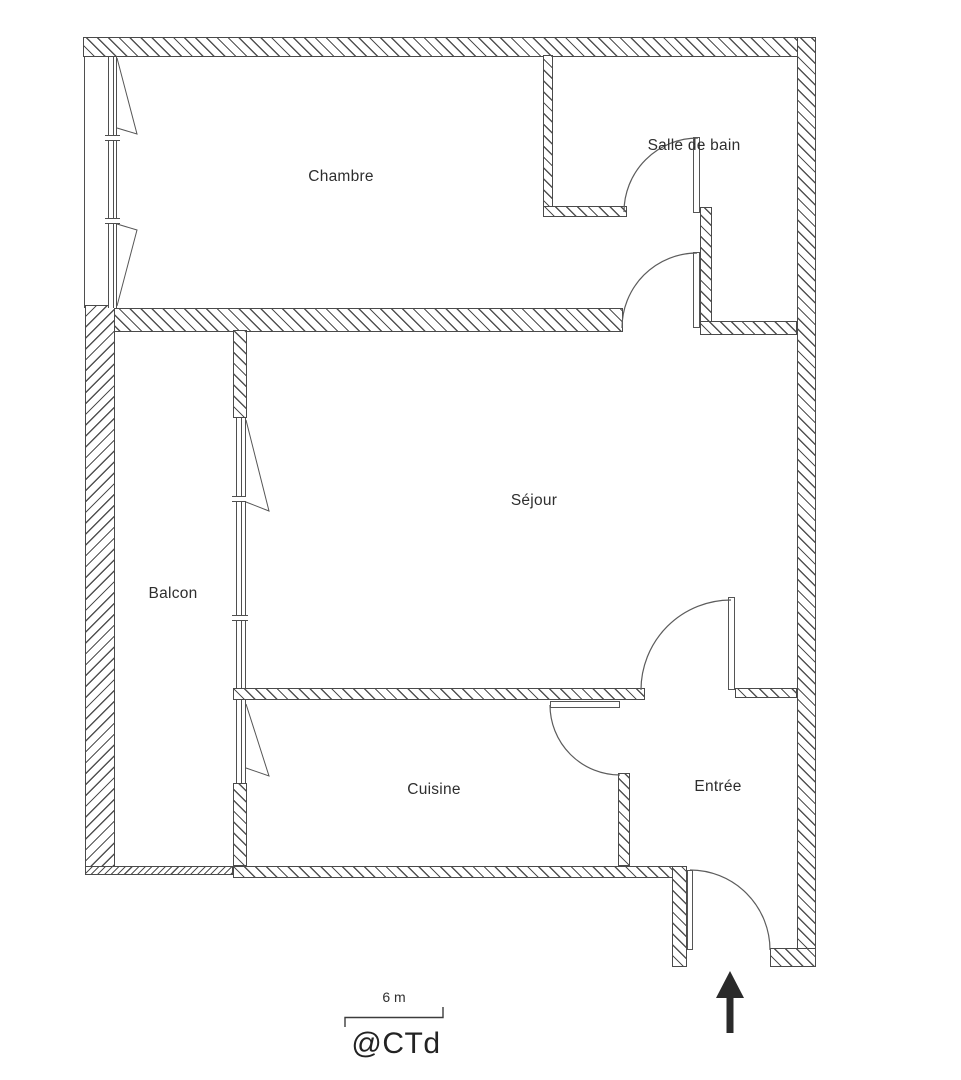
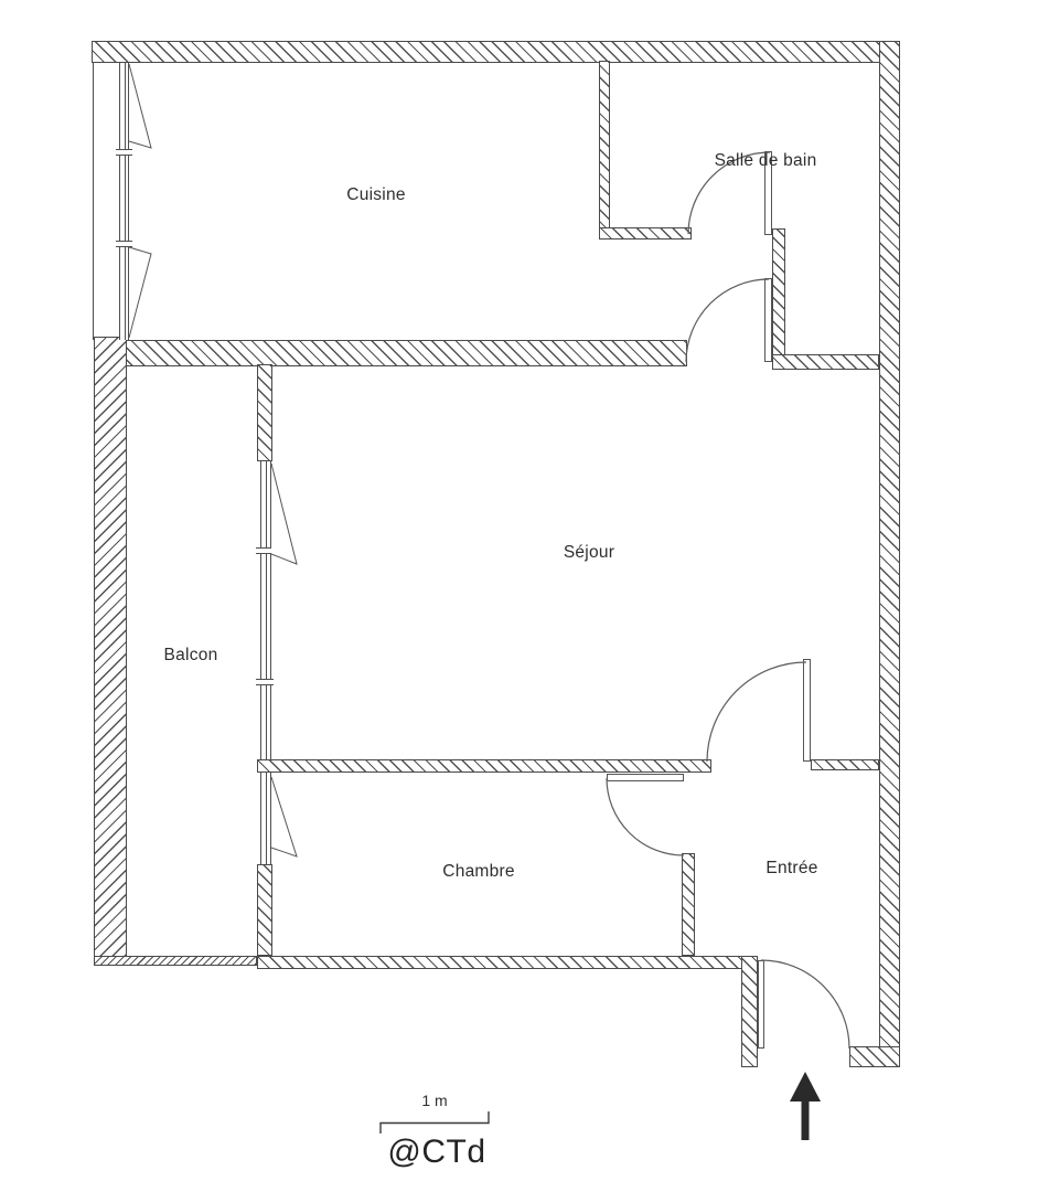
- Chambre
+ Cuisine
  Salle de bain
  Séjour
  Balcon
- Cuisine
+ Chambre
  Entrée
- 6 m
+ 1 m
  @CTd
